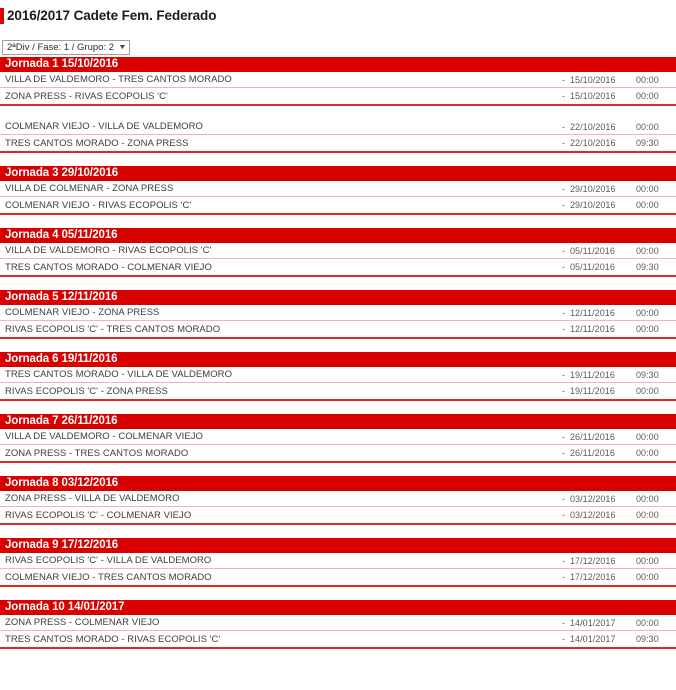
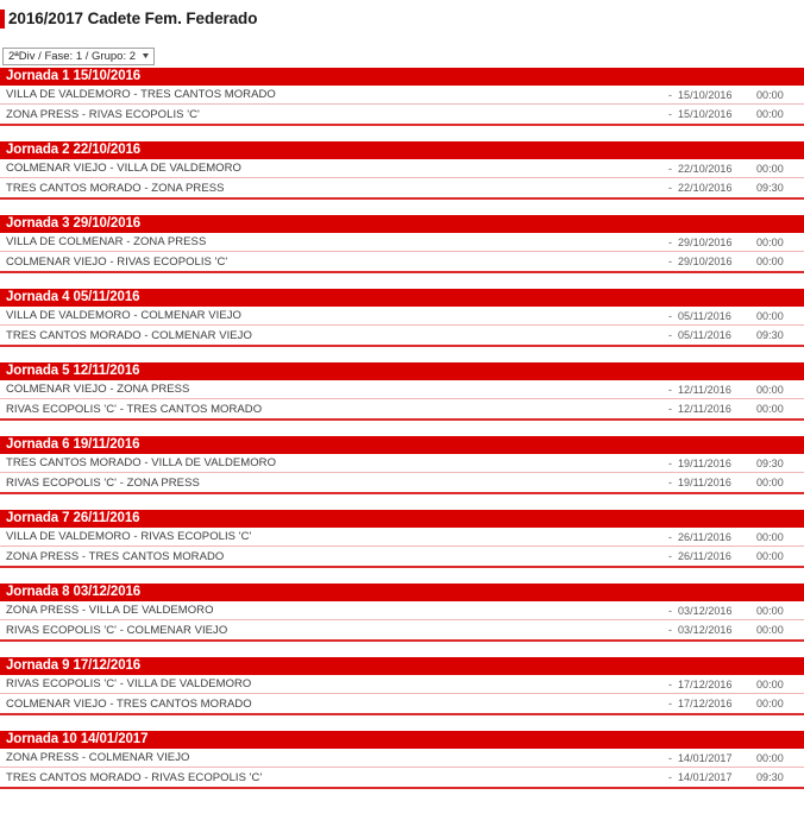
  2016/2017 Cadete Fem. Federado
  2ªDiv / Fase: 1 / Grupo: 2
  Jornada 1 15/10/2016
  VILLA DE VALDEMORO - TRES CANTOS MORADO
  -
  15/10/2016
  00:00
  ZONA PRESS - RIVAS ECOPOLIS 'C'
  -
  15/10/2016
  00:00
+ Jornada 2 22/10/2016
  COLMENAR VIEJO - VILLA DE VALDEMORO
  -
  22/10/2016
  00:00
  TRES CANTOS MORADO - ZONA PRESS
  -
  22/10/2016
  09:30
  Jornada 3 29/10/2016
  VILLA DE COLMENAR - ZONA PRESS
  -
  29/10/2016
  00:00
  COLMENAR VIEJO - RIVAS ECOPOLIS 'C'
  -
  29/10/2016
  00:00
  Jornada 4 05/11/2016
- VILLA DE VALDEMORO - RIVAS ECOPOLIS 'C'
+ VILLA DE VALDEMORO - COLMENAR VIEJO
  -
  05/11/2016
  00:00
  TRES CANTOS MORADO - COLMENAR VIEJO
  -
  05/11/2016
  09:30
  Jornada 5 12/11/2016
  COLMENAR VIEJO - ZONA PRESS
  -
  12/11/2016
  00:00
  RIVAS ECOPOLIS 'C' - TRES CANTOS MORADO
  -
  12/11/2016
  00:00
  Jornada 6 19/11/2016
  TRES CANTOS MORADO - VILLA DE VALDEMORO
  -
  19/11/2016
  09:30
  RIVAS ECOPOLIS 'C' - ZONA PRESS
  -
  19/11/2016
  00:00
  Jornada 7 26/11/2016
- VILLA DE VALDEMORO - COLMENAR VIEJO
+ VILLA DE VALDEMORO - RIVAS ECOPOLIS 'C'
  -
  26/11/2016
  00:00
  ZONA PRESS - TRES CANTOS MORADO
  -
  26/11/2016
  00:00
  Jornada 8 03/12/2016
  ZONA PRESS - VILLA DE VALDEMORO
  -
  03/12/2016
  00:00
  RIVAS ECOPOLIS 'C' - COLMENAR VIEJO
  -
  03/12/2016
  00:00
  Jornada 9 17/12/2016
  RIVAS ECOPOLIS 'C' - VILLA DE VALDEMORO
  -
  17/12/2016
  00:00
  COLMENAR VIEJO - TRES CANTOS MORADO
  -
  17/12/2016
  00:00
  Jornada 10 14/01/2017
  ZONA PRESS - COLMENAR VIEJO
  -
  14/01/2017
  00:00
  TRES CANTOS MORADO - RIVAS ECOPOLIS 'C'
  -
  14/01/2017
  09:30
